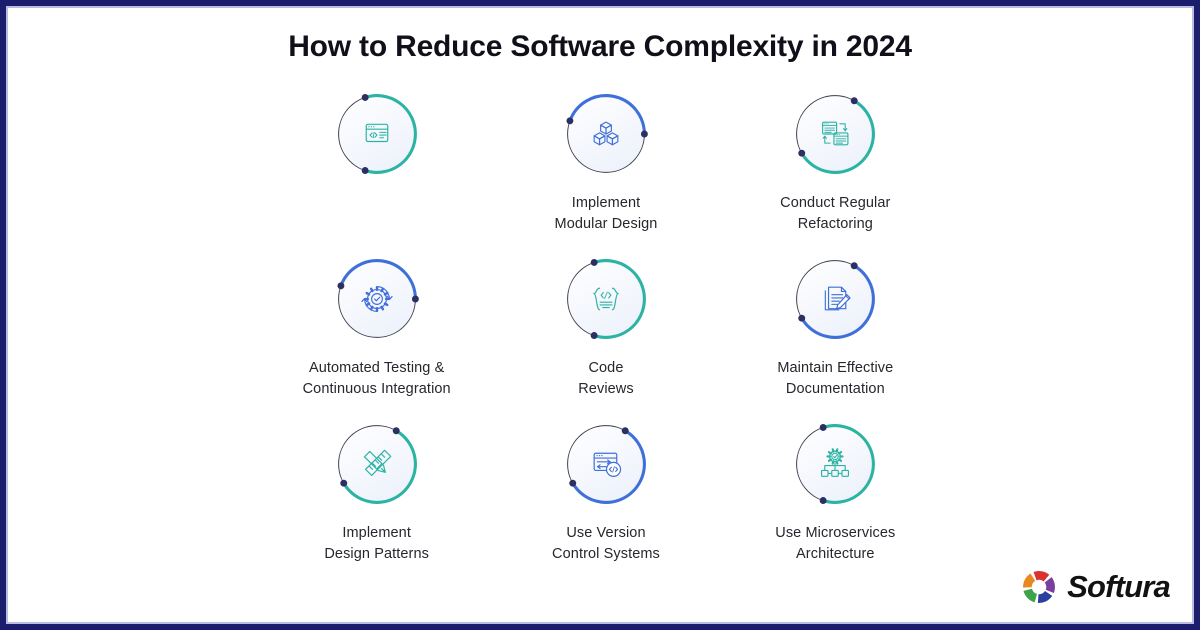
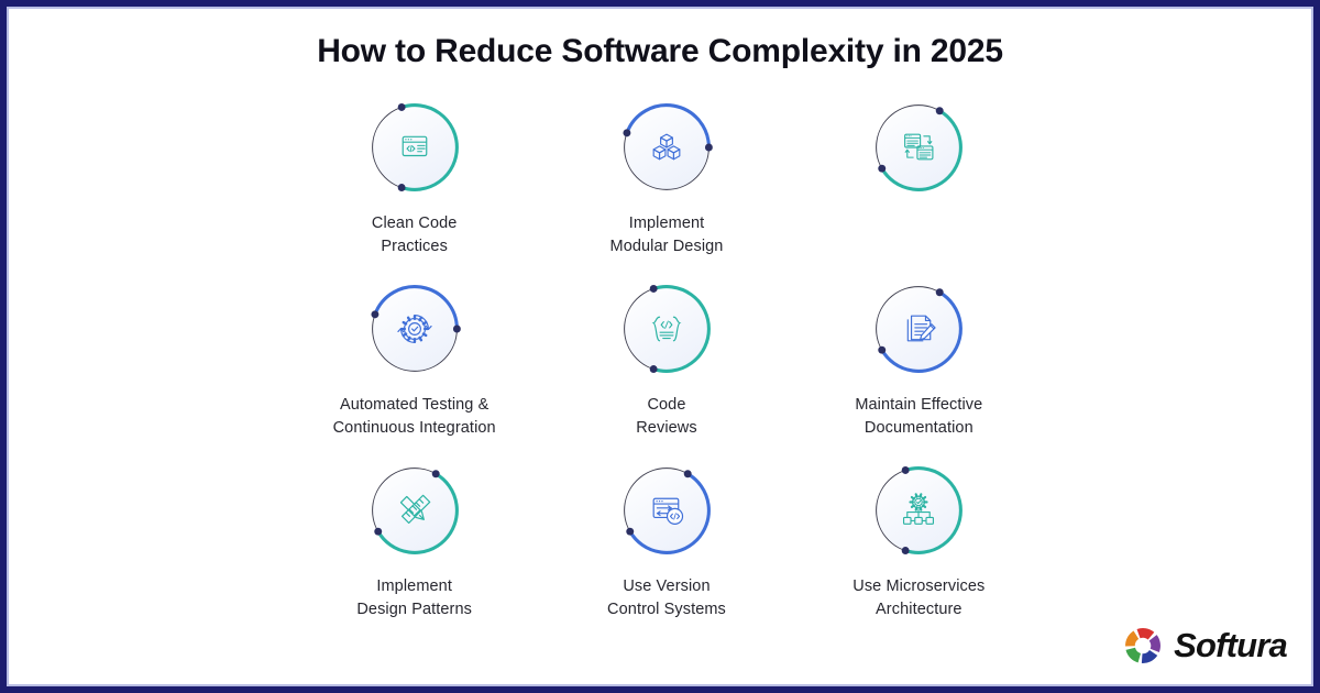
- How to Reduce Software Complexity in 2024
+ How to Reduce Software Complexity in 2025
+ Clean Code
+ Practices
  Implement
  Modular Design
- Conduct Regular
- Refactoring
  Automated Testing &
  Continuous Integration
  Code
  Reviews
  Maintain Effective
  Documentation
  Implement
  Design Patterns
  Use Version
  Control Systems
  Use Microservices
  Architecture
  Softura
